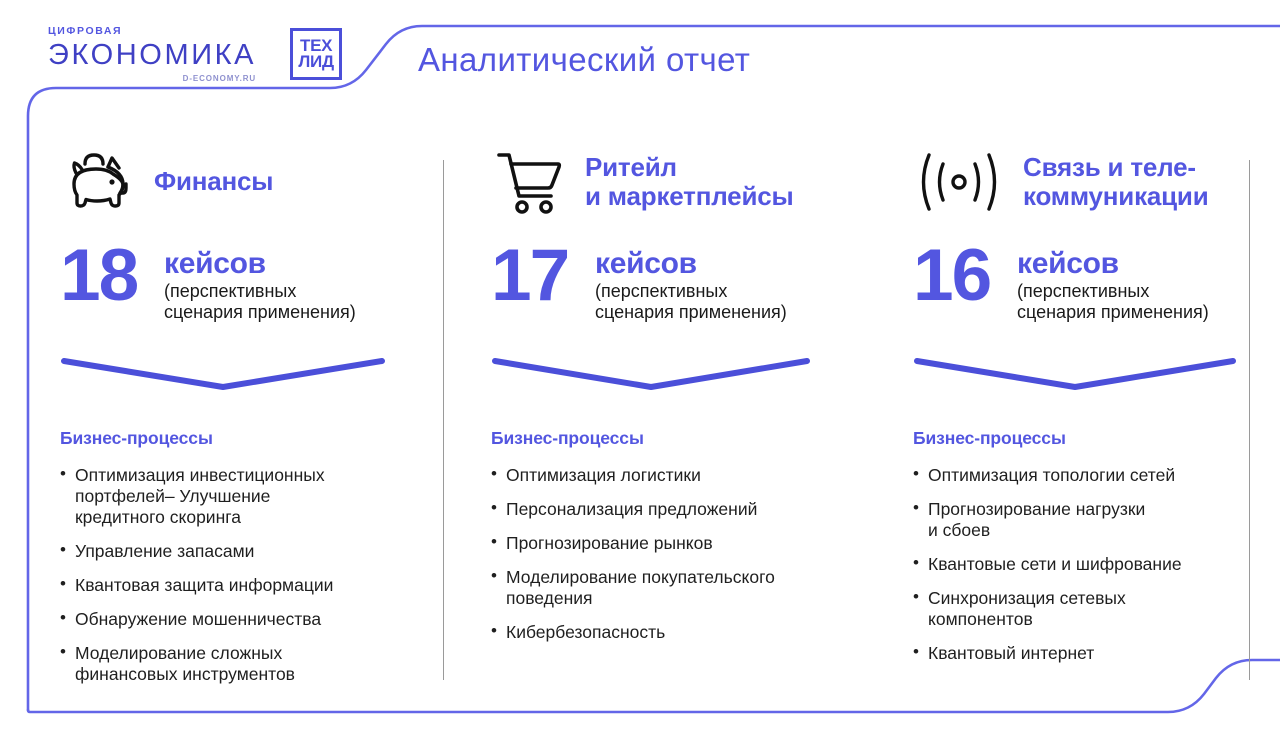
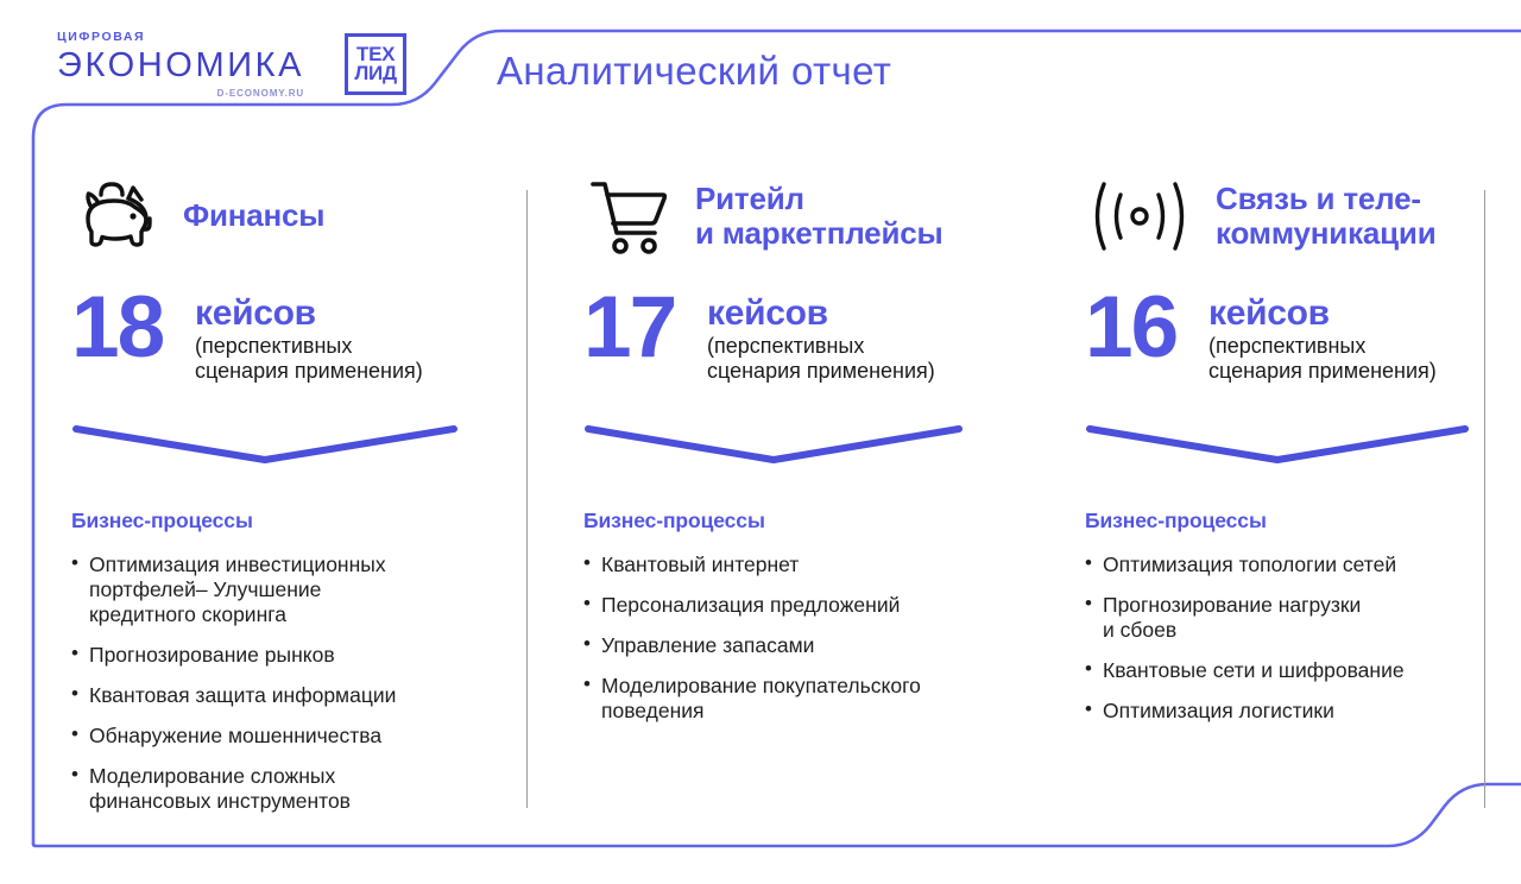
  ЦИФРОВАЯ
  ЭКОНОМИКА
  D-ECONOMY.RU
  ТЕХ
  ЛИД
  Аналитический отчет
  Финансы
  18
  кейсов
  (перспективных
  сценария применения)
  Бизнес-процессы
  Оптимизация инвестиционных
  портфелей– Улучшение
  кредитного скоринга
- Управление запасами
+ Прогнозирование рынков
  Квантовая защита информации
  Обнаружение мошенничества
  Моделирование сложных
  финансовых инструментов
  Ритейл
  и маркетплейсы
  17
  кейсов
  (перспективных
  сценария применения)
  Бизнес-процессы
- Оптимизация логистики
+ Квантовый интернет
  Персонализация предложений
- Прогнозирование рынков
+ Управление запасами
  Моделирование покупательского
  поведения
- Кибербезопасность
  Связь и теле-
  коммуникации
  16
  кейсов
  (перспективных
  сценария применения)
  Бизнес-процессы
  Оптимизация топологии сетей
  Прогнозирование нагрузки
  и сбоев
  Квантовые сети и шифрование
- Синхронизация сетевых
- компонентов
- Квантовый интернет
+ Оптимизация логистики
